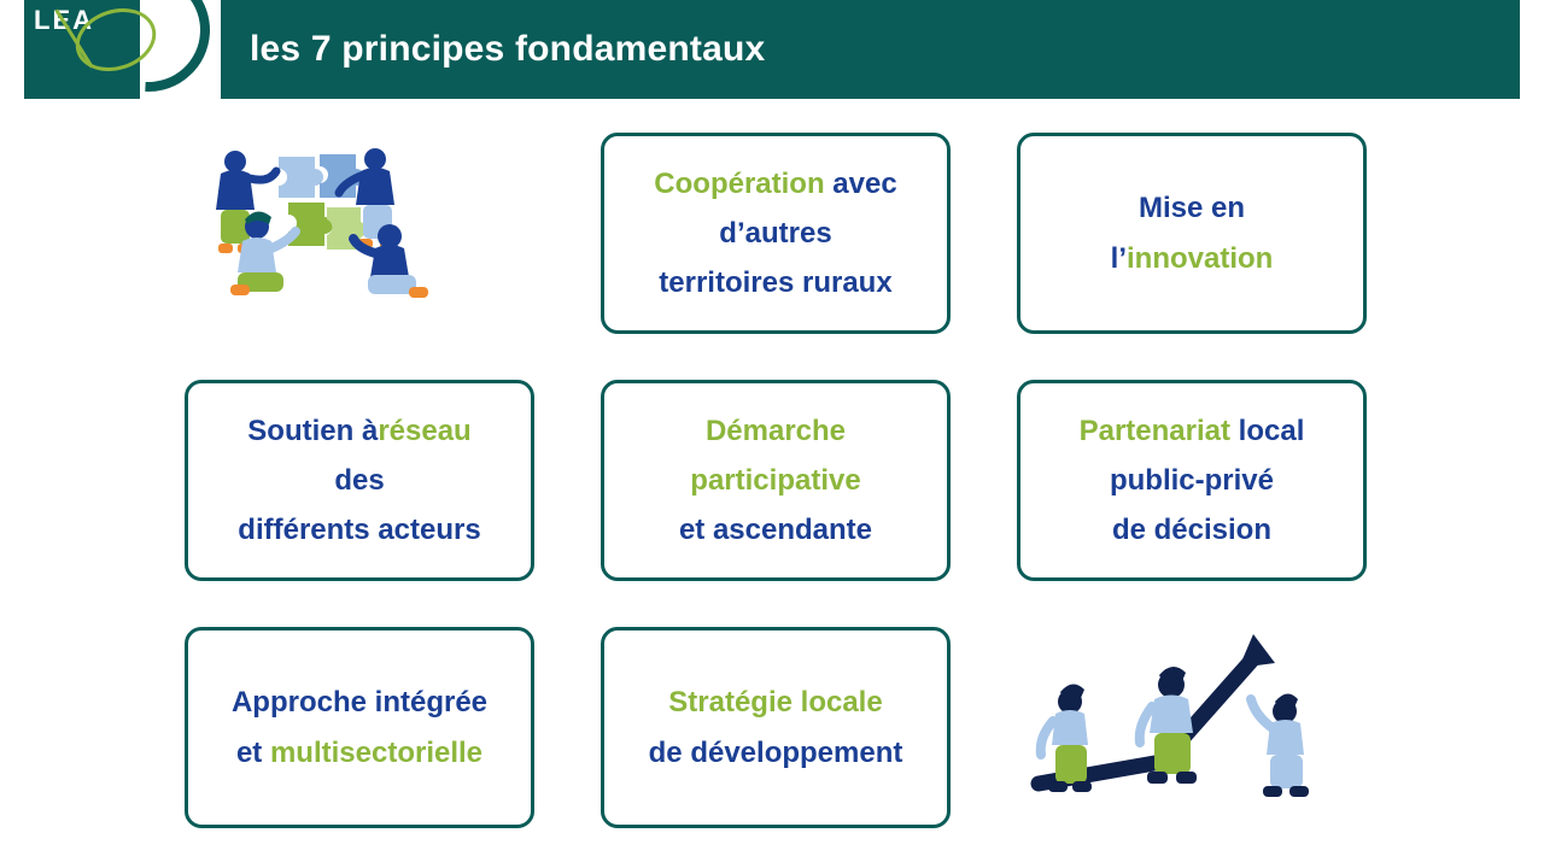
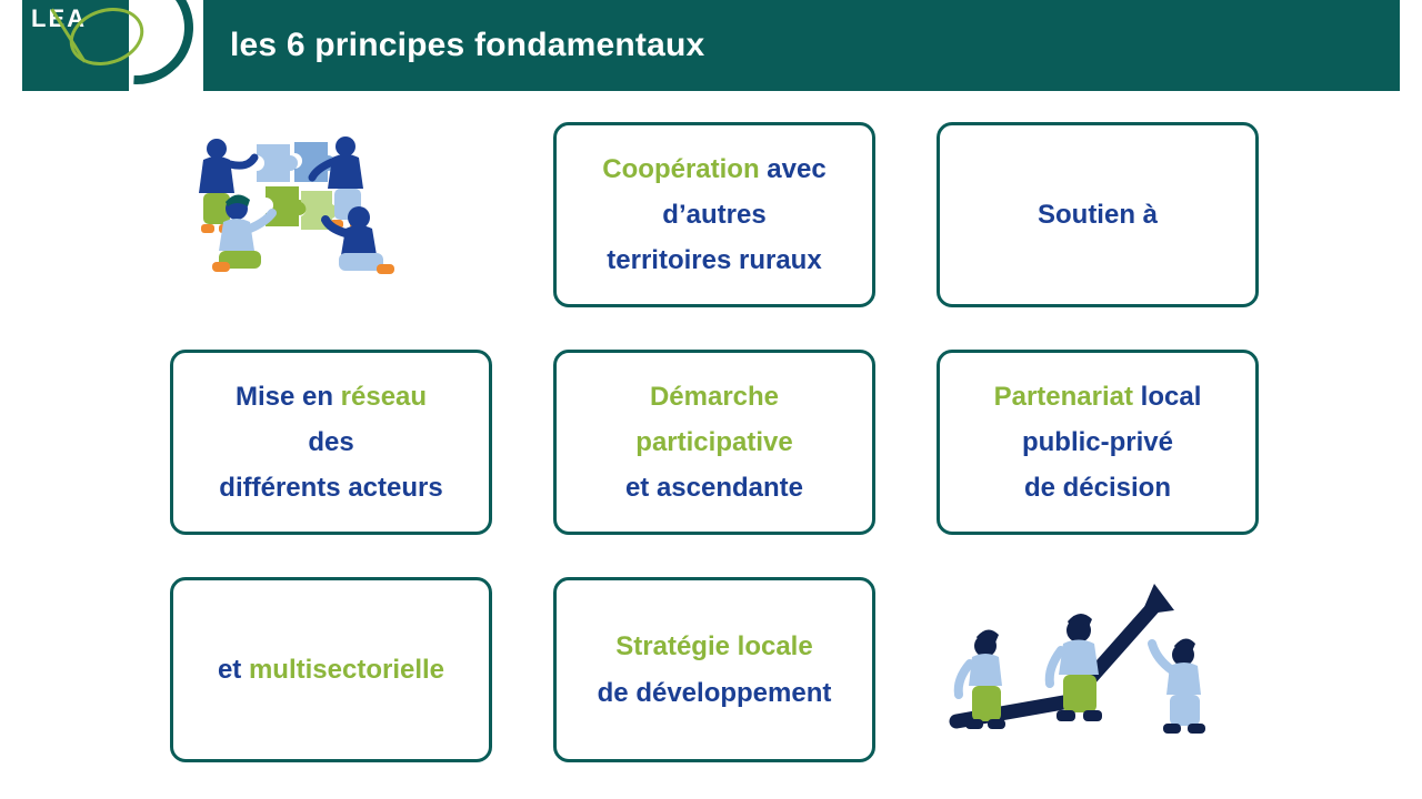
- les 7 principes fondamentaux
+ les 6 principes fondamentaux
  Coopération avec
  d’autres
  territoires ruraux
- Mise en
+ Soutien à
- l’innovation
- Soutien àréseau
+ Mise en réseau
  des
  différents acteurs
  Démarche
  participative
  et ascendante
  Partenariat local
  public-privé
  de décision
- Approche intégrée
  et multisectorielle
  Stratégie locale
  de développement
